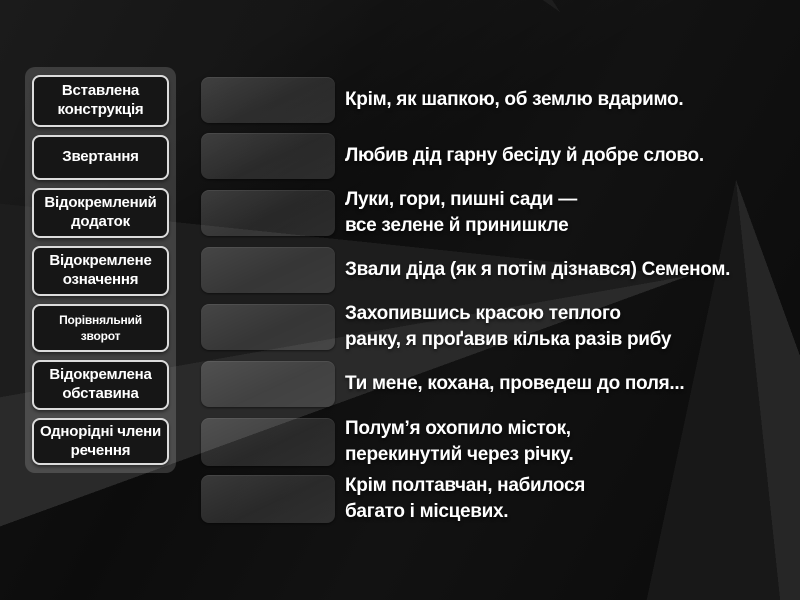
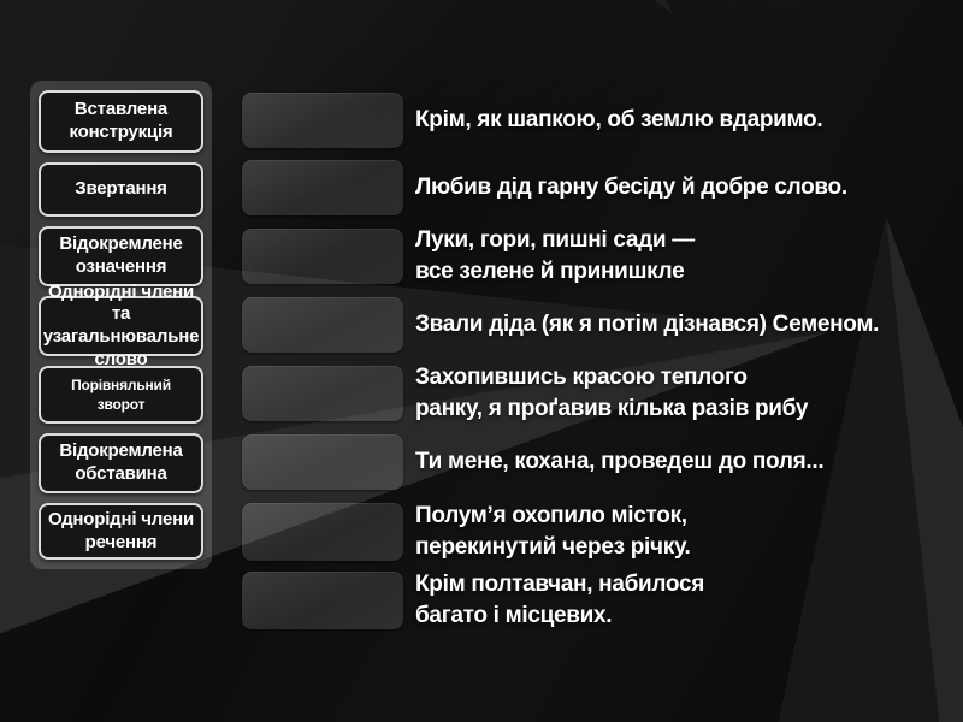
  Вставлена конструкція
  Звертання
- Відокремлений додаток
  Відокремлене означення
+ Однорідні члени та узагальнювальне слово
  Порівняльний зворот
  Відокремлена обставина
  Однорідні члени речення
  Крім, як шапкою, об землю вдаримо.
  Любив дід гарну бесіду й добре слово.
  Луки, гори, пишні сади —
  все зелене й принишкле
  Звали діда (як я потім дізнався) Семеном.
  Захопившись красою теплого
  ранку, я проґавив кілька разів рибу
  Ти мене, кохана, проведеш до поля...
  Полум’я охопило місток,
  перекинутий через річку.
  Крім полтавчан, набилося
  багато і місцевих.
